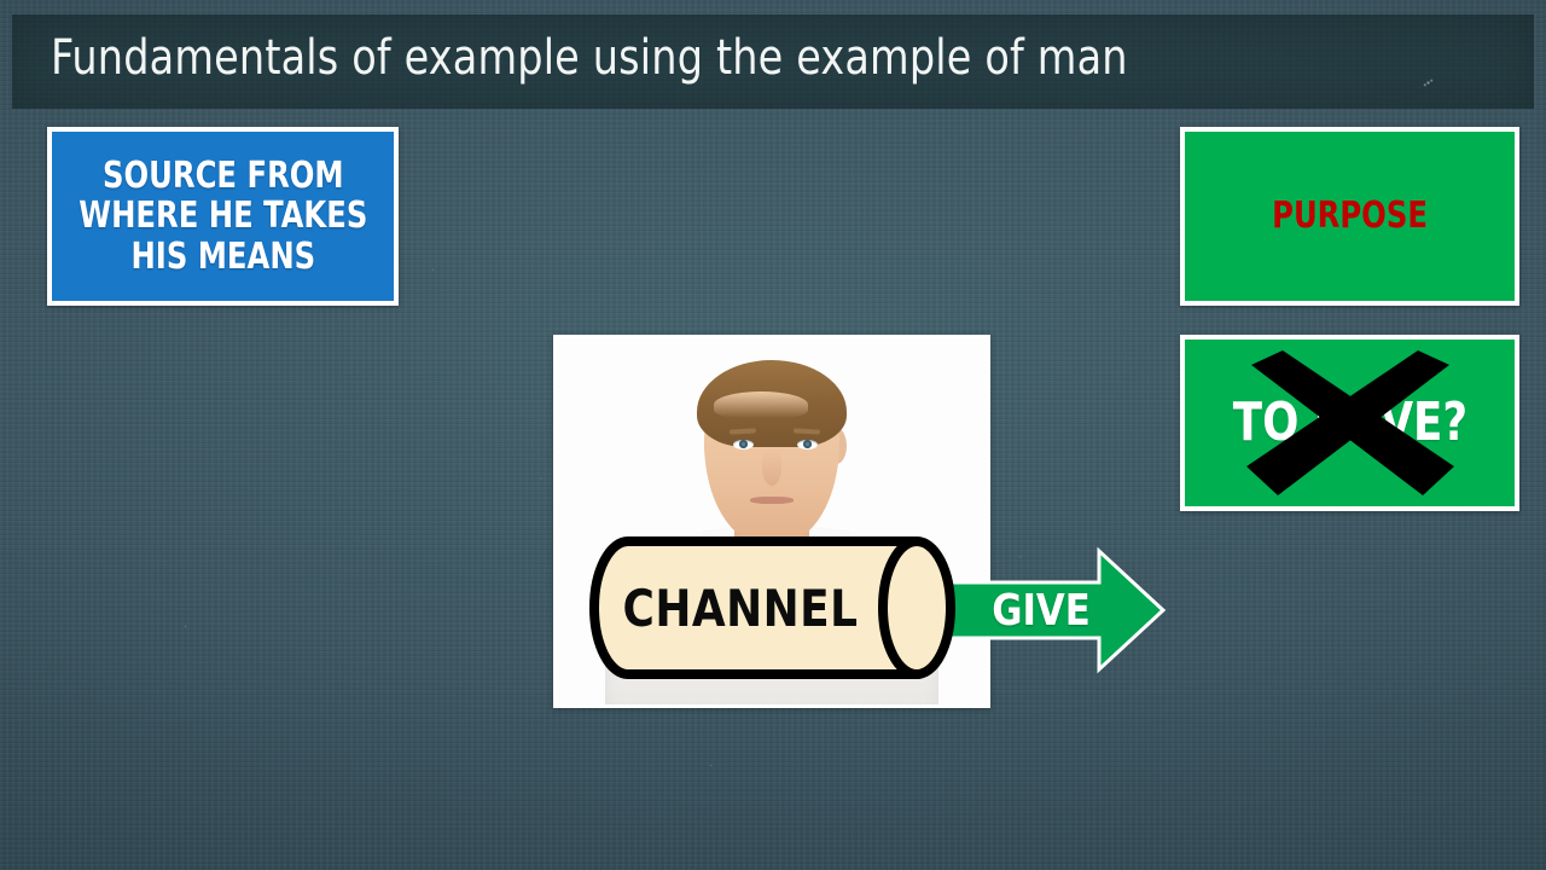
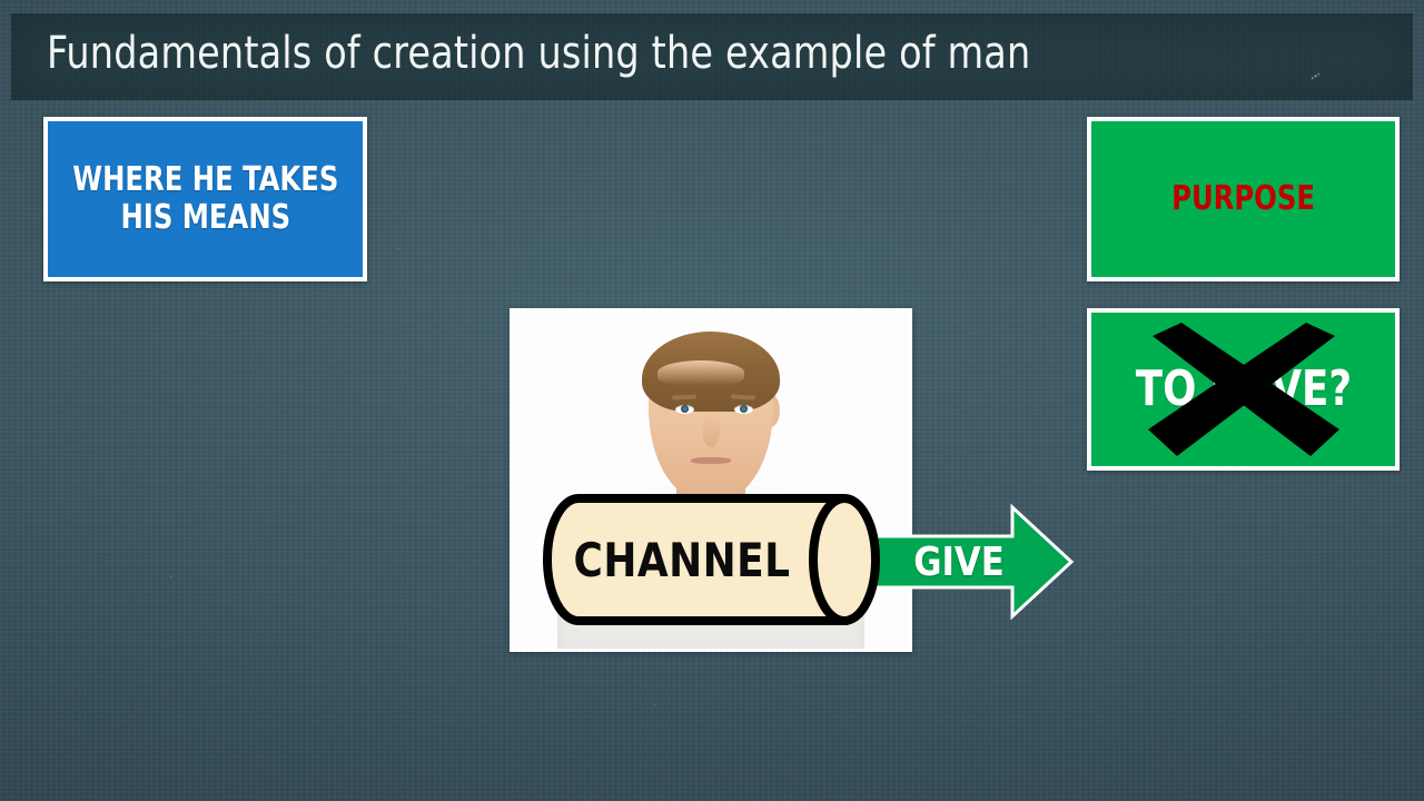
- Fundamentals of example using the example of man
+ Fundamentals of creation using the example of man
- SOURCE FROM
  WHERE HE TAKES
  HIS MEANS
  PURPOSE
  TOVE?
  GIVE
  CHANNEL
